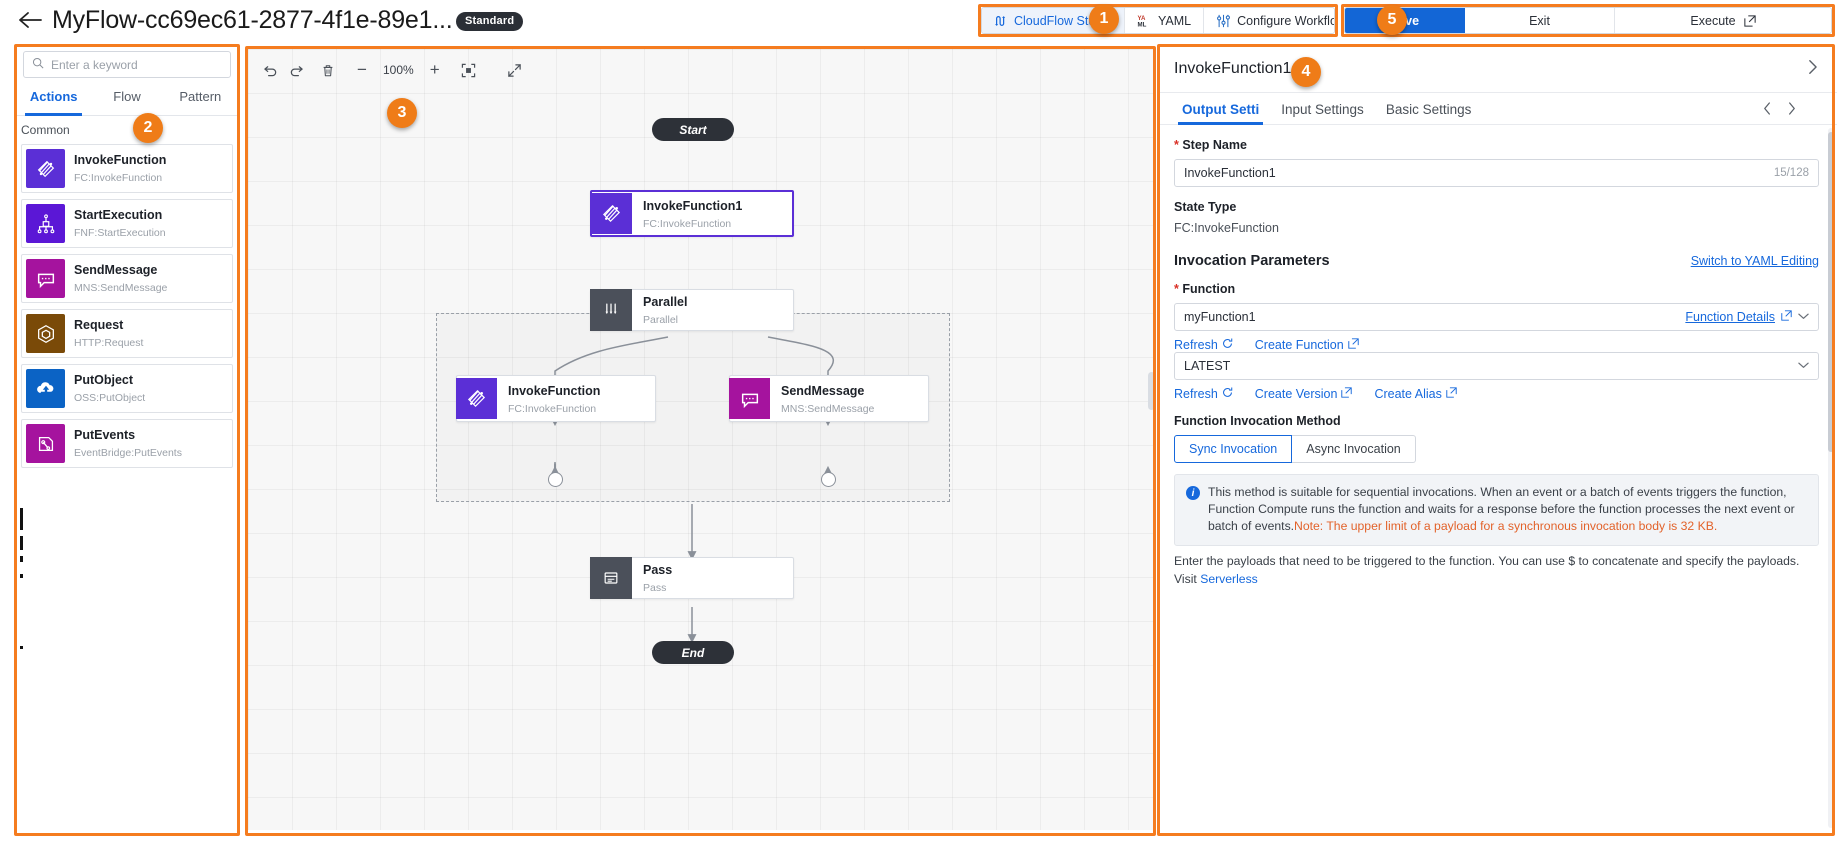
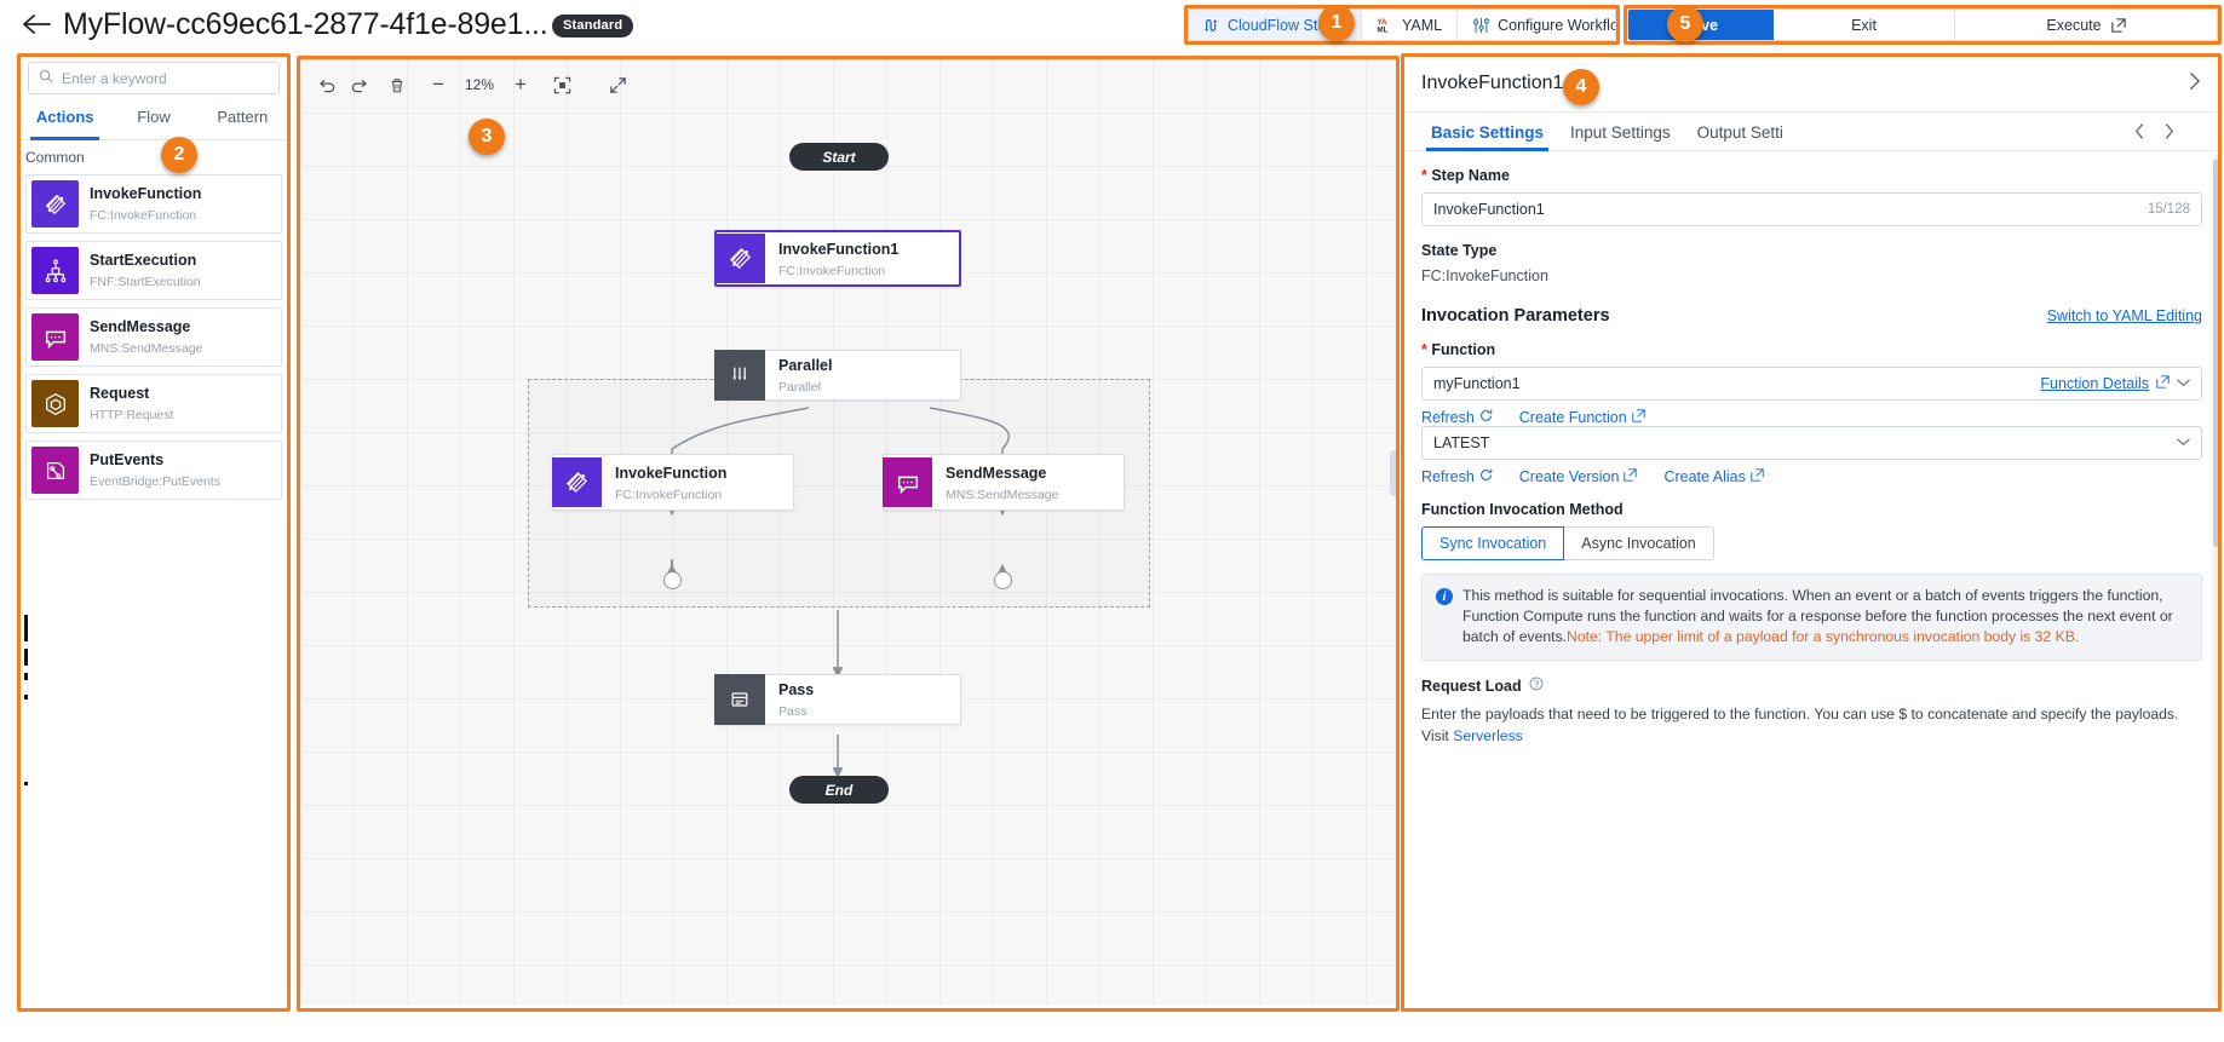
  MyFlow-cc69ec61-2877-4f1e-89e1...
  Standard
  CloudFlow St
  YAML
  Configure Workflo
  Exit
  Execute
  Enter a keyword
  Actions
  Flow
  Pattern
  Common
  InvokeFunction
  FC:InvokeFunction
  StartExecution
  FNF:StartExecution
  SendMessage
  MNS:SendMessage
  Request
  HTTP:Request
- PutObject
- OSS:PutObject
  PutEvents
  EventBridge:PutEvents
  −
- 100%
+ 12%
  +
  Start
  InvokeFunction1
  FC:InvokeFunction
  Parallel
  Parallel
  InvokeFunction
  FC:InvokeFunction
  SendMessage
  MNS:SendMessage
  Pass
  Pass
  End
  InvokeFunction1
- Output Setti
+ Basic Settings
  Input Settings
- Basic Settings
+ Output Setti
  Step Name
  InvokeFunction1
  15/128
  State Type
  FC:InvokeFunction
  Invocation Parameters
  Switch to YAML Editing
  Function
  myFunction1
  Function Details
  Refresh
  Create Function
  LATEST
  Refresh
  Create Version
  Create Alias
  Function Invocation Method
  Sync Invocation
  Async Invocation
  i
  This method is suitable for sequential invocations. When an event or a batch of events triggers the function, Function Compute runs the function and waits for a response before the function processes the next event or batch of events.Note: The upper limit of a payload for a synchronous invocation body is 32 KB.
+ Request Load
  Enter the payloads that need to be triggered to the function. You can use $ to concatenate and specify the payloads. Visit Serverless
  1
  2
  3
  4
  5
